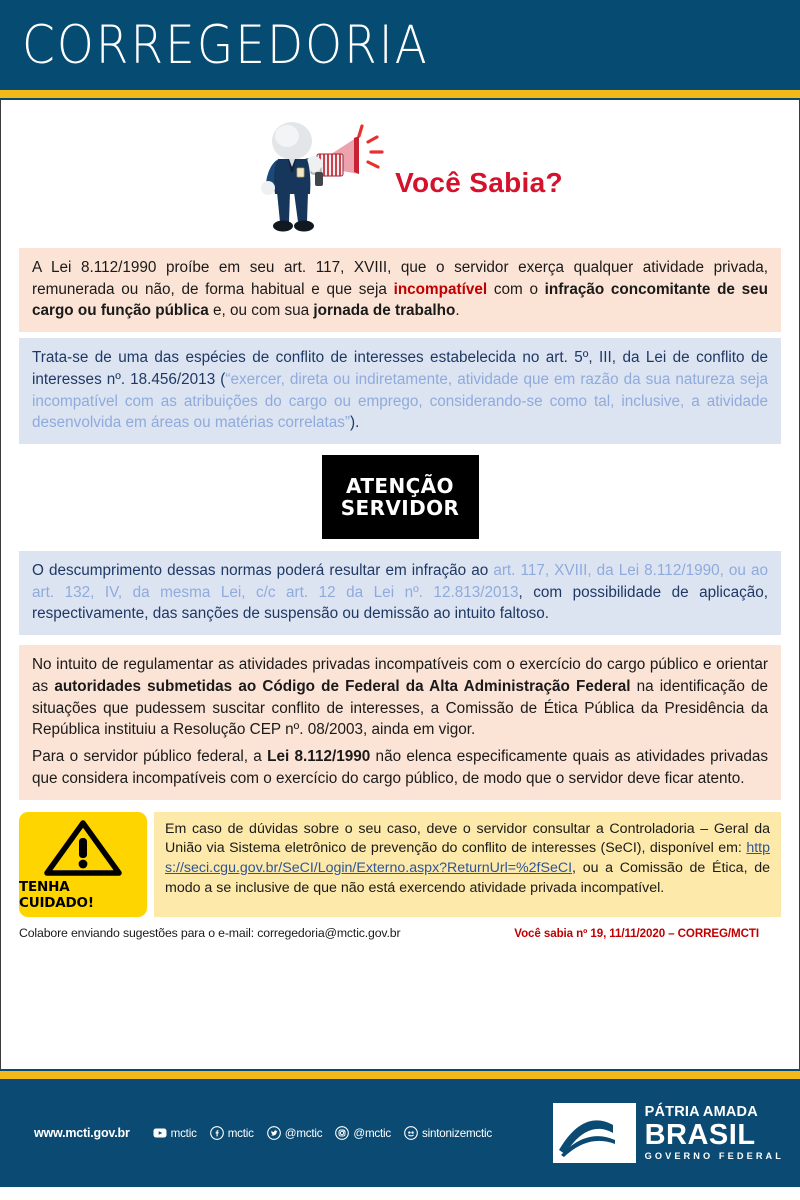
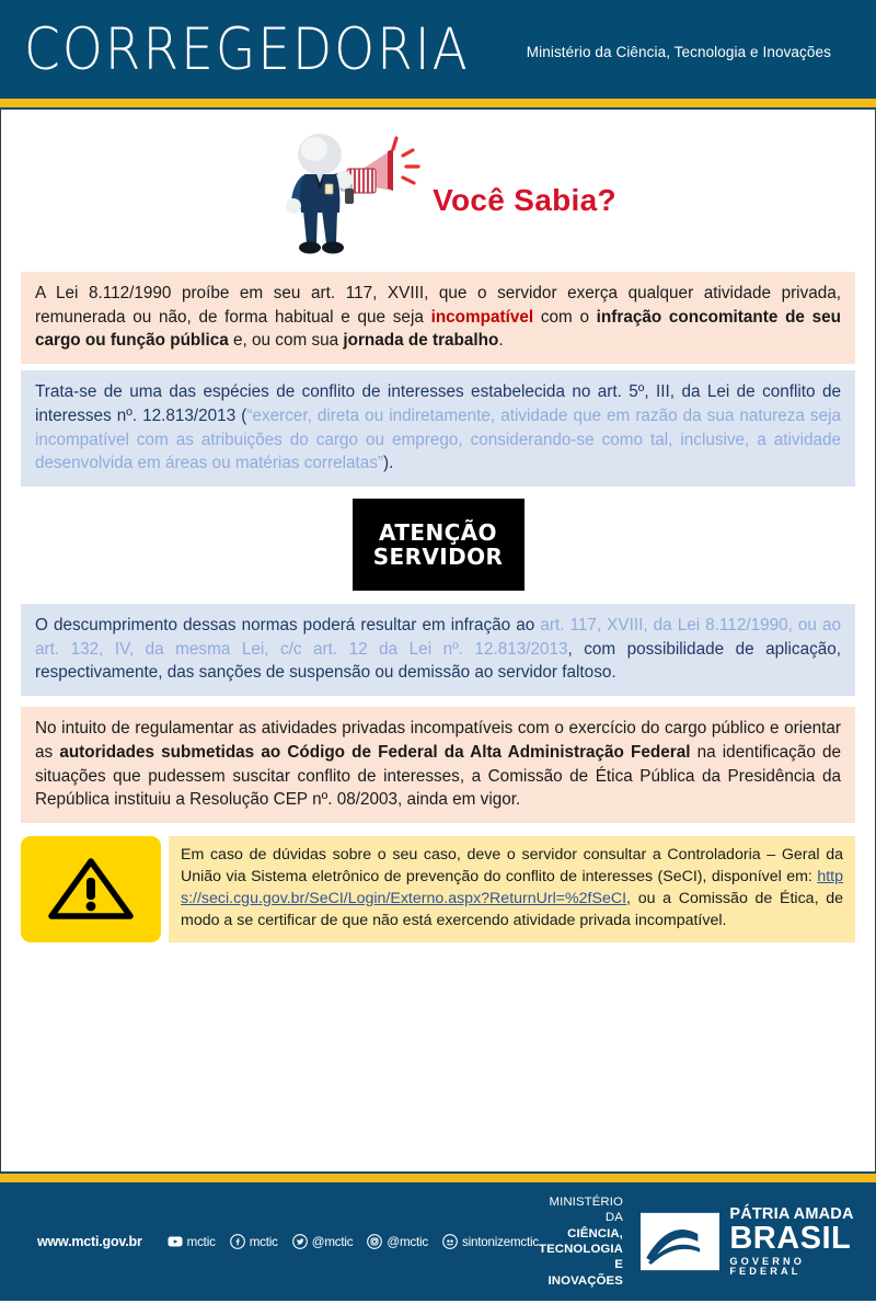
  CORREGEDORIA
+ Ministério da Ciência, Tecnologia e Inovações
  Você Sabia?
  A Lei 8.112/1990 proíbe em seu art. 117, XVIII, que o servidor exerça qualquer atividade privada, remunerada ou não, de forma habitual e que seja incompatível com o infração concomitante de seu cargo ou função pública e, ou com sua jornada de trabalho.
- Trata-se de uma das espécies de conflito de interesses estabelecida no art. 5º, III, da Lei de conflito de interesses nº. 18.456/2013 (“exercer, direta ou indiretamente, atividade que em razão da sua natureza seja incompatível com as atribuições do cargo ou emprego, considerando-se como tal, inclusive, a atividade desenvolvida em áreas ou matérias correlatas”).
+ Trata-se de uma das espécies de conflito de interesses estabelecida no art. 5º, III, da Lei de conflito de interesses nº. 12.813/2013 (“exercer, direta ou indiretamente, atividade que em razão da sua natureza seja incompatível com as atribuições do cargo ou emprego, considerando-se como tal, inclusive, a atividade desenvolvida em áreas ou matérias correlatas”).
  ATENÇÃO
  SERVIDOR
- O descumprimento dessas normas poderá resultar em infração ao art. 117, XVIII, da Lei 8.112/1990, ou ao art. 132, IV, da mesma Lei, c/c art. 12 da Lei nº. 12.813/2013, com possibilidade de aplicação, respectivamente, das sanções de suspensão ou demissão ao intuito faltoso.
+ O descumprimento dessas normas poderá resultar em infração ao art. 117, XVIII, da Lei 8.112/1990, ou ao art. 132, IV, da mesma Lei, c/c art. 12 da Lei nº. 12.813/2013, com possibilidade de aplicação, respectivamente, das sanções de suspensão ou demissão ao servidor faltoso.
  No intuito de regulamentar as atividades privadas incompatíveis com o exercício do cargo público e orientar as autoridades submetidas ao Código de Federal da Alta Administração Federal na identificação de situações que pudessem suscitar conflito de interesses, a Comissão de Ética Pública da Presidência da República instituiu a Resolução CEP nº. 08/2003, ainda em vigor.
- Para o servidor público federal, a Lei 8.112/1990 não elenca especificamente quais as atividades privadas que considera incompatíveis com o exercício do cargo público, de modo que o servidor deve ficar atento.
- TENHA CUIDADO!
- Em caso de dúvidas sobre o seu caso, deve o servidor consultar a Controladoria – Geral da União via Sistema eletrônico de prevenção do conflito de interesses (SeCI), disponível em: https://seci.cgu.gov.br/SeCI/Login/Externo.aspx?ReturnUrl=%2fSeCI, ou a Comissão de Ética, de modo a se inclusive de que não está exercendo atividade privada incompatível.
+ Em caso de dúvidas sobre o seu caso, deve o servidor consultar a Controladoria – Geral da União via Sistema eletrônico de prevenção do conflito de interesses (SeCI), disponível em: https://seci.cgu.gov.br/SeCI/Login/Externo.aspx?ReturnUrl=%2fSeCI, ou a Comissão de Ética, de modo a se certificar de que não está exercendo atividade privada incompatível.
- Colabore enviando sugestões para o e-mail: corregedoria@mctic.gov.br
- Você sabia nº 19, 11/11/2020 – CORREG/MCTI
  www.mcti.gov.br
  mctic
  mctic
  @mctic
  @mctic
  sintonizemctic
+ MINISTÉRIO DA
+ CIÊNCIA, TECNOLOGIA
+ E INOVAÇÕES
  PÁTRIA AMADA
  BRASIL
  GOVERNO FEDERAL
